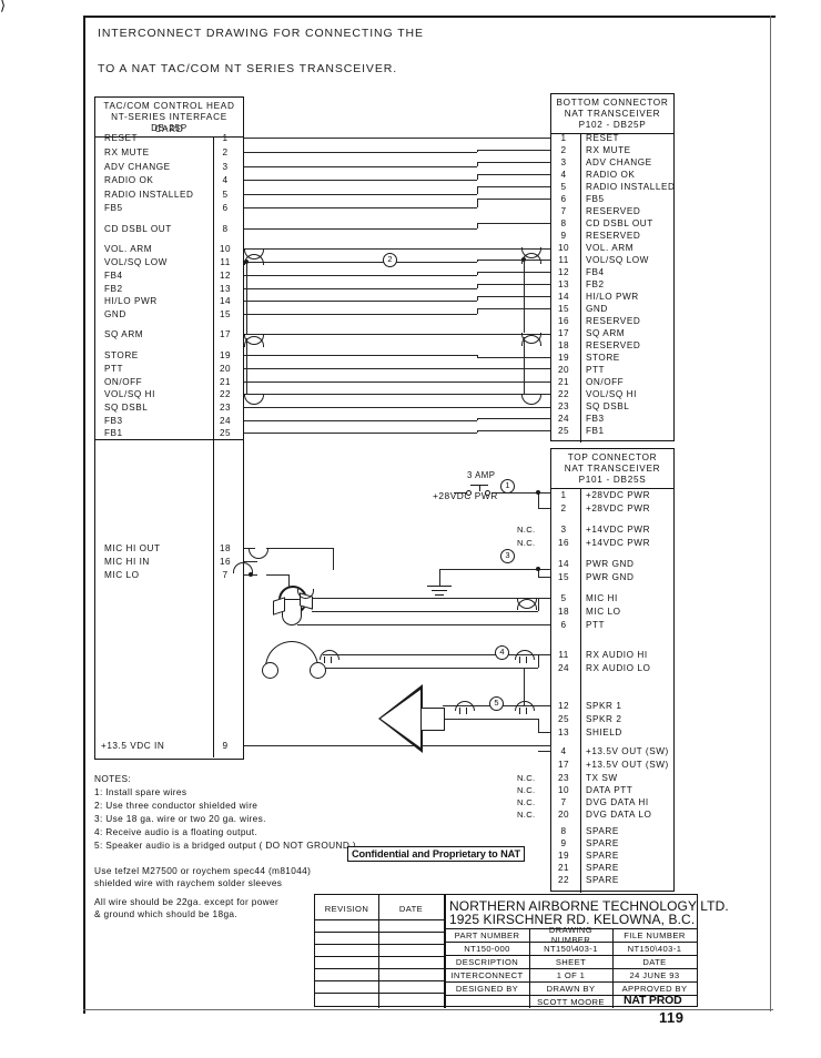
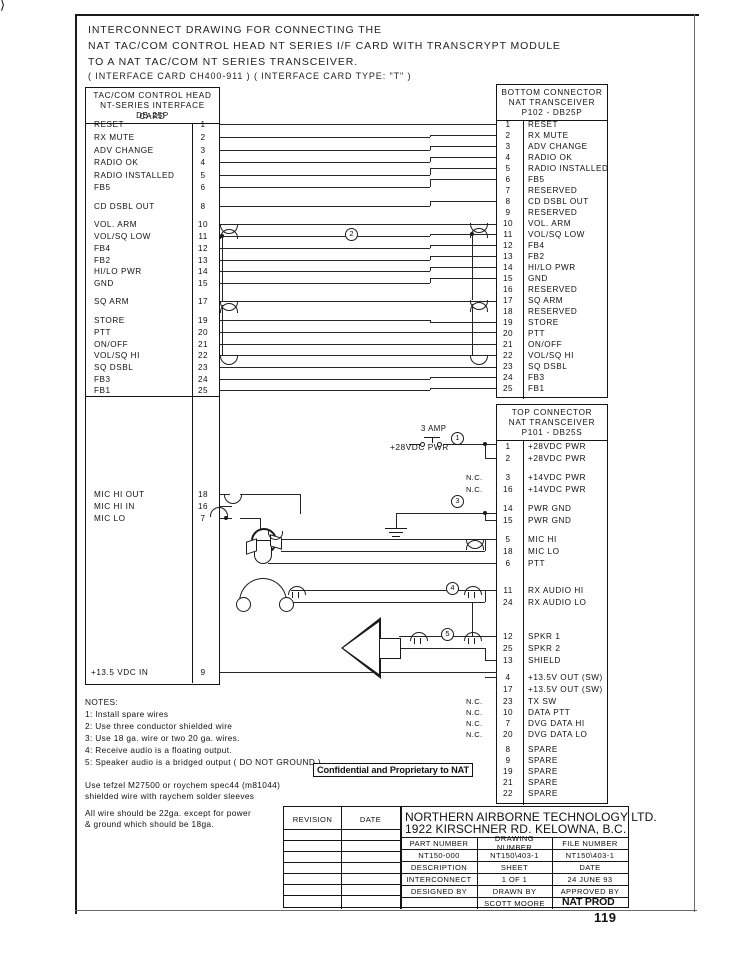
  INTERCONNECT DRAWING FOR CONNECTING THE
+ NAT TAC/COM CONTROL HEAD NT SERIES I/F CARD WITH TRANSCRYPT MODULE
  TO A NAT TAC/COM NT SERIES TRANSCEIVER.
+ ( INTERFACE CARD CH400-911 ) ( INTERFACE CARD TYPE: "T" )
  TAC/COM CONTROL HEAD
  NT-SERIES INTERFACE CARD
  DB-25P
  RESET
  1
  RX MUTE
  2
  ADV CHANGE
  3
  RADIO OK
  4
  RADIO INSTALLED
  5
  FB5
  6
  CD DSBL OUT
  8
  VOL. ARM
  10
  VOL/SQ LOW
  11
  FB4
  12
  FB2
  13
  HI/LO PWR
  14
  GND
  15
  SQ ARM
  17
  STORE
  19
  PTT
  20
  ON/OFF
  21
  VOL/SQ HI
  22
  SQ DSBL
  23
  FB3
  24
  FB1
  25
  MIC HI OUT
  18
  MIC HI IN
  16
  MIC LO
  7
  +13.5 VDC IN
  9
  BOTTOM CONNECTOR
  NAT TRANSCEIVER
  P102 - DB25P
  1
  RESET
  2
  RX MUTE
  3
  ADV CHANGE
  4
  RADIO OK
  5
  RADIO INSTALLED
  6
  FB5
  7
  RESERVED
  8
  CD DSBL OUT
  9
  RESERVED
  10
  VOL. ARM
  11
  VOL/SQ LOW
  12
  FB4
  13
  FB2
  14
  HI/LO PWR
  15
  GND
  16
  RESERVED
  17
  SQ ARM
  18
  RESERVED
  19
  STORE
  20
  PTT
  21
  ON/OFF
  22
  VOL/SQ HI
  23
  SQ DSBL
  24
  FB3
  25
  FB1
  TOP CONNECTOR
  NAT TRANSCEIVER
  P101 - DB25S
  1
  +28VDC PWR
  2
  +28VDC PWR
  3
  +14VDC PWR
  N.C.
  16
  +14VDC PWR
  N.C.
  14
  PWR GND
  15
  PWR GND
  5
  MIC HI
  18
  MIC LO
  6
  PTT
  11
  RX AUDIO HI
  24
  RX AUDIO LO
  12
  SPKR 1
  25
  SPKR 2
  13
  SHIELD
  4
  +13.5V OUT (SW)
  17
  +13.5V OUT (SW)
  23
  TX SW
  N.C.
  10
  DATA PTT
  N.C.
  7
  DVG DATA HI
  N.C.
  20
  DVG DATA LO
  N.C.
  8
  SPARE
  9
  SPARE
  19
  SPARE
  21
  SPARE
  22
  SPARE
  +28VD PWR
  ⟩
  3 AMP
  2
  1
  3
  4
  5
  NOTES:
  1: Install spare wires
  2: Use three conductor shielded wire
  3: Use 18 ga. wire or two 20 ga. wires.
  4: Receive audio is a floating output.
  5: Speaker audio is a bridged output ( DO NOT GROUND ).
  Use tefzel M27500 or roychem spec44 (m81044)
  shielded wire with raychem solder sleeves
  All wire should be 22ga. except for power
  & ground which should be 18ga.
  Confidential and Proprietary to NAT
  REVISION
  DATE
  NORTHERN AIRBORNE TECHNOLOGY LTD.
- 1925 KIRSCHNER RD. KELOWNA, B.C.
+ 1922 KIRSCHNER RD. KELOWNA, B.C.
  PART NUMBER
  DRAWING NUMBER
  FILE NUMBER
  NT150-000
  NT150\403-1
  NT150\403-1
  DESCRIPTION
  SHEET
  DATE
  INTERCONNECT
  1 OF 1
  24 JUNE 93
  DESIGNED BY
  DRAWN BY
  APPROVED BY
  SCOTT MOORE
  NAT PROD
  119
